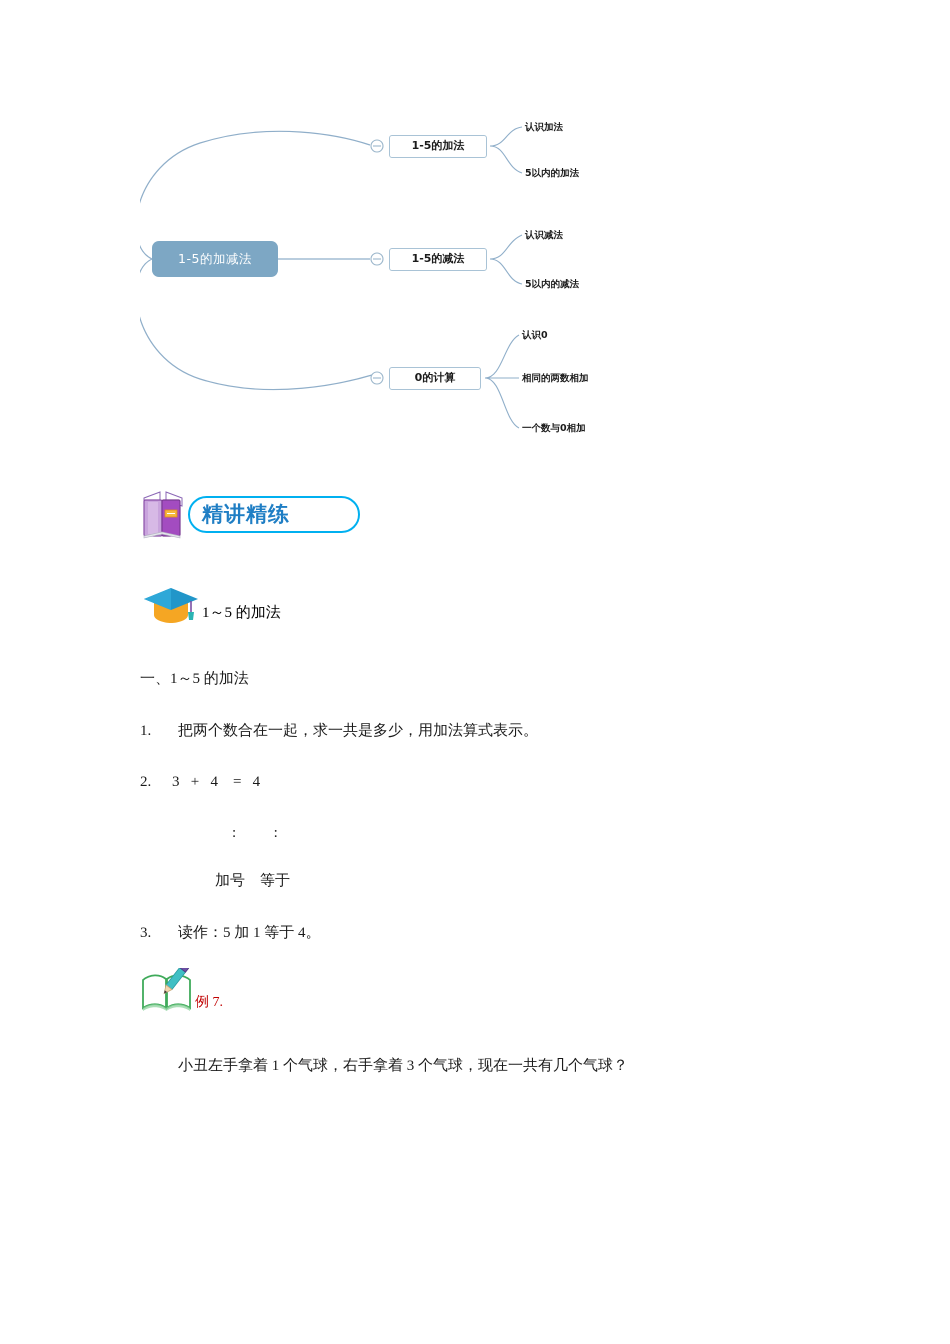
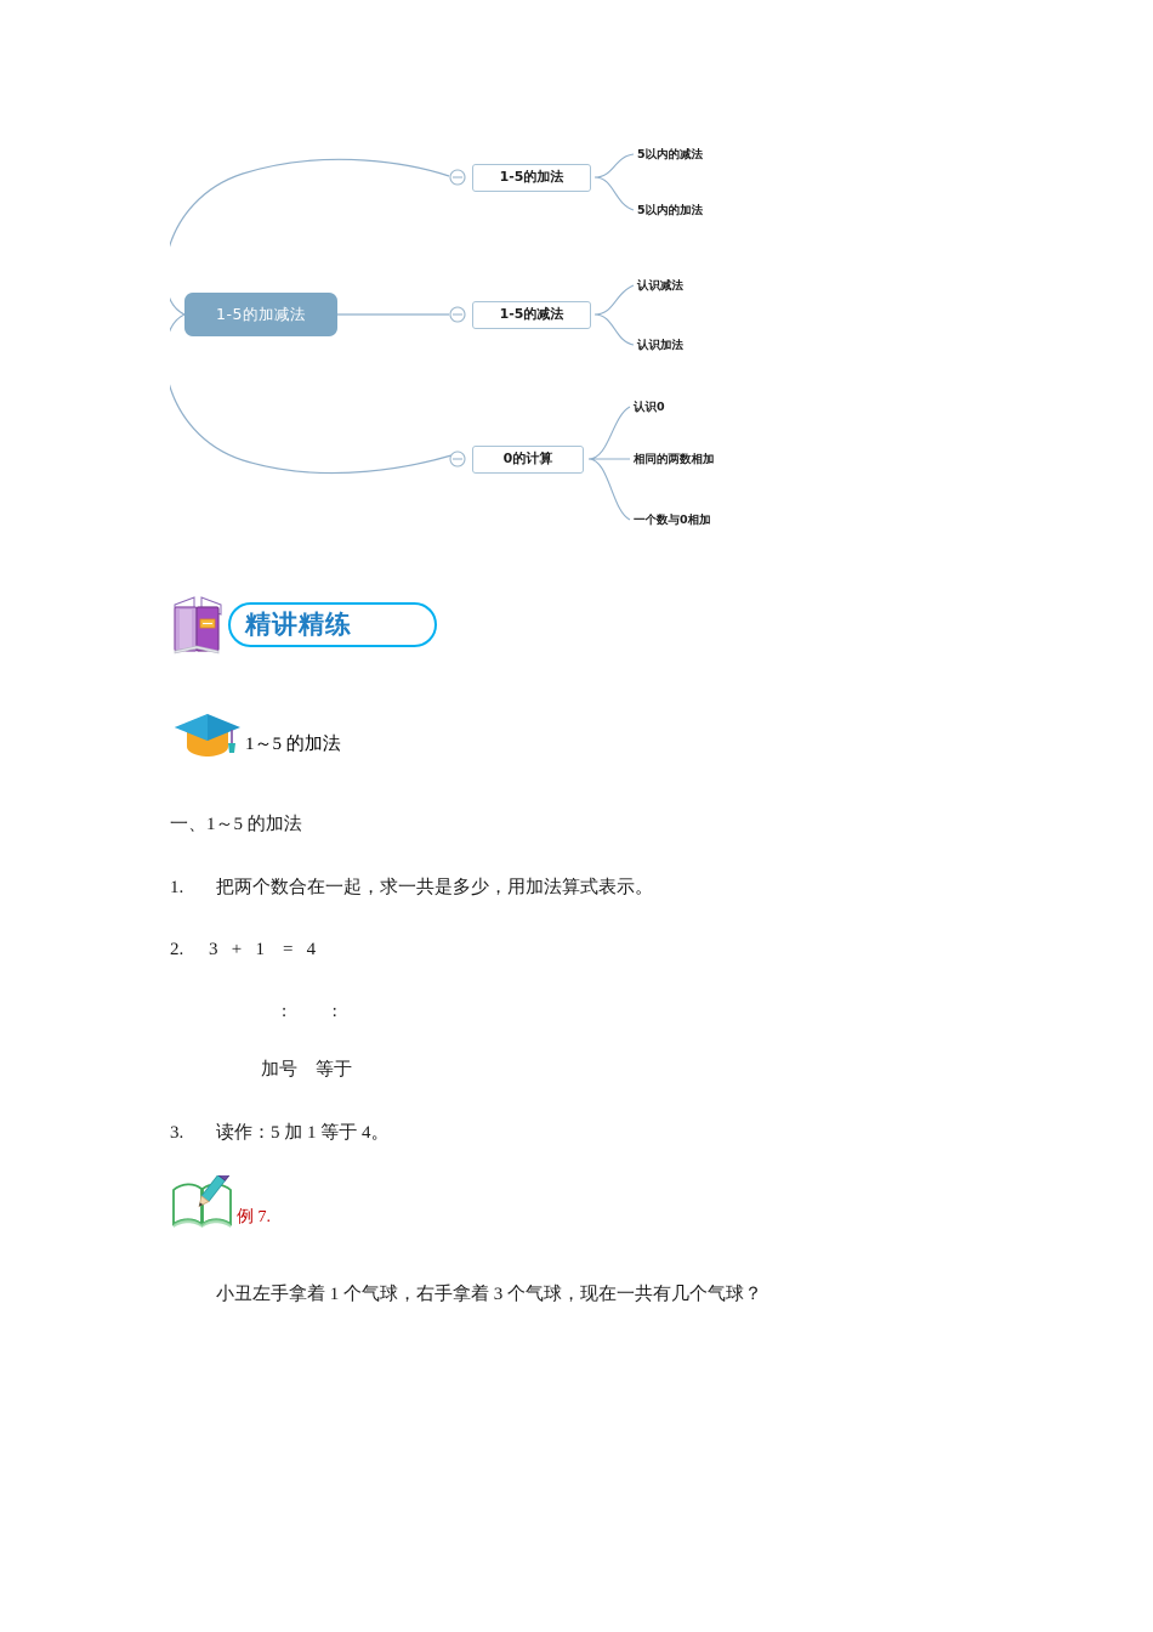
  1-5的加减法
  1-5的加法
  1-5的减法
  0的计算
- 认识加法
+ 5以内的减法
  5以内的加法
  认识减法
- 5以内的减法
+ 认识加法
  认识0
  相同的两数相加
  一个数与0相加
  精讲精练
  1～5 的加法
  一、1～5 的加法
  1.
  把两个数合在一起，求一共是多少，用加法算式表示。
  2.
- 3 + 4 = 4
+ 3 + 1 = 4
  : :
  加号 等于
  3.
  读作：5 加 1 等于 4。
  例 7.
  小丑左手拿着 1 个气球，右手拿着 3 个气球，现在一共有几个气球？
